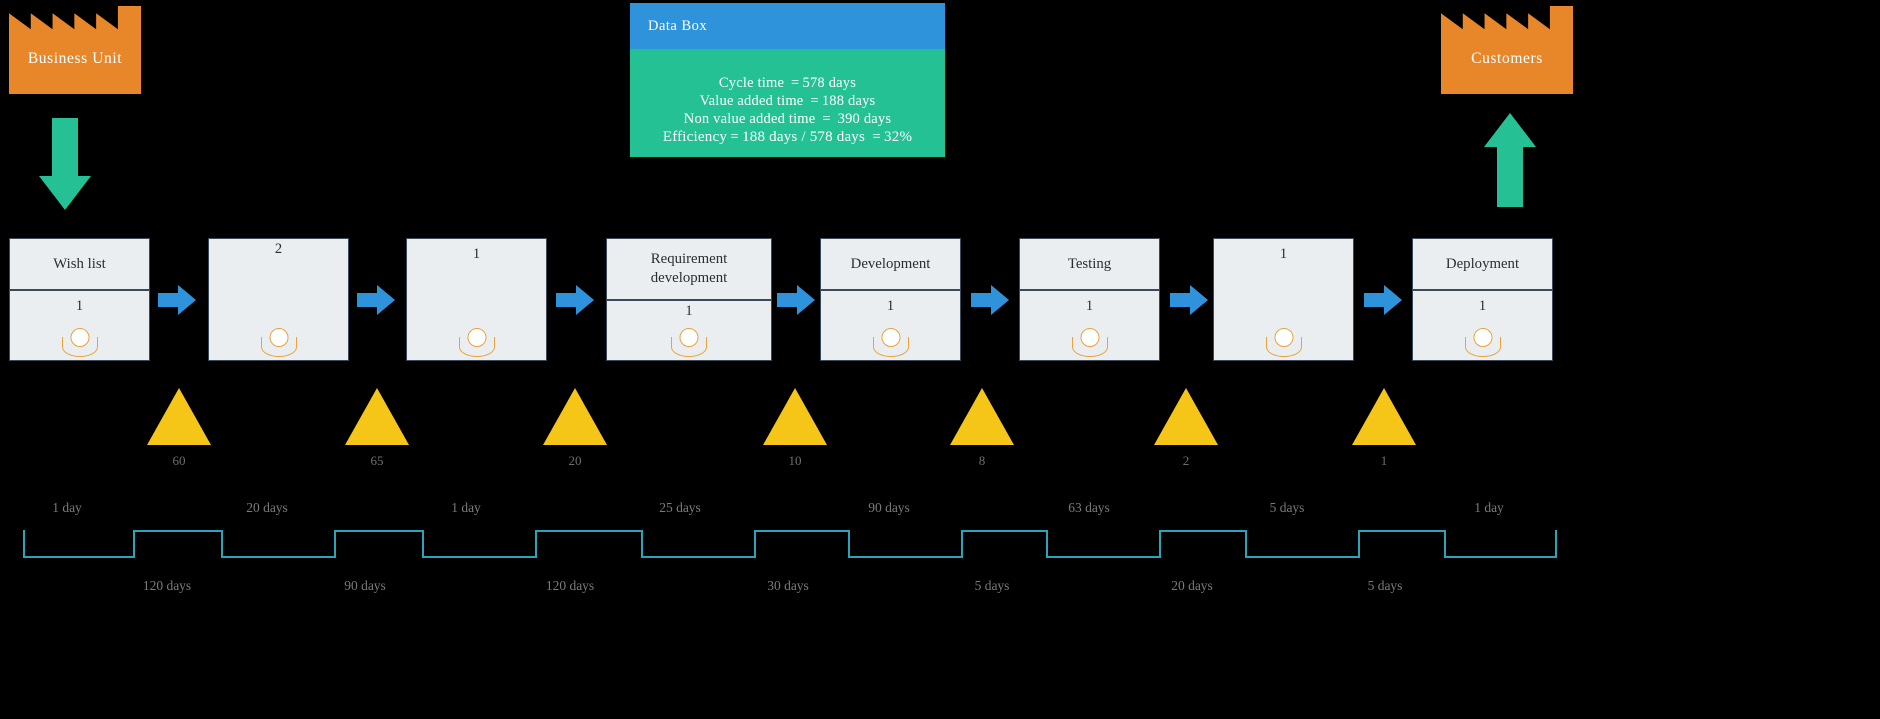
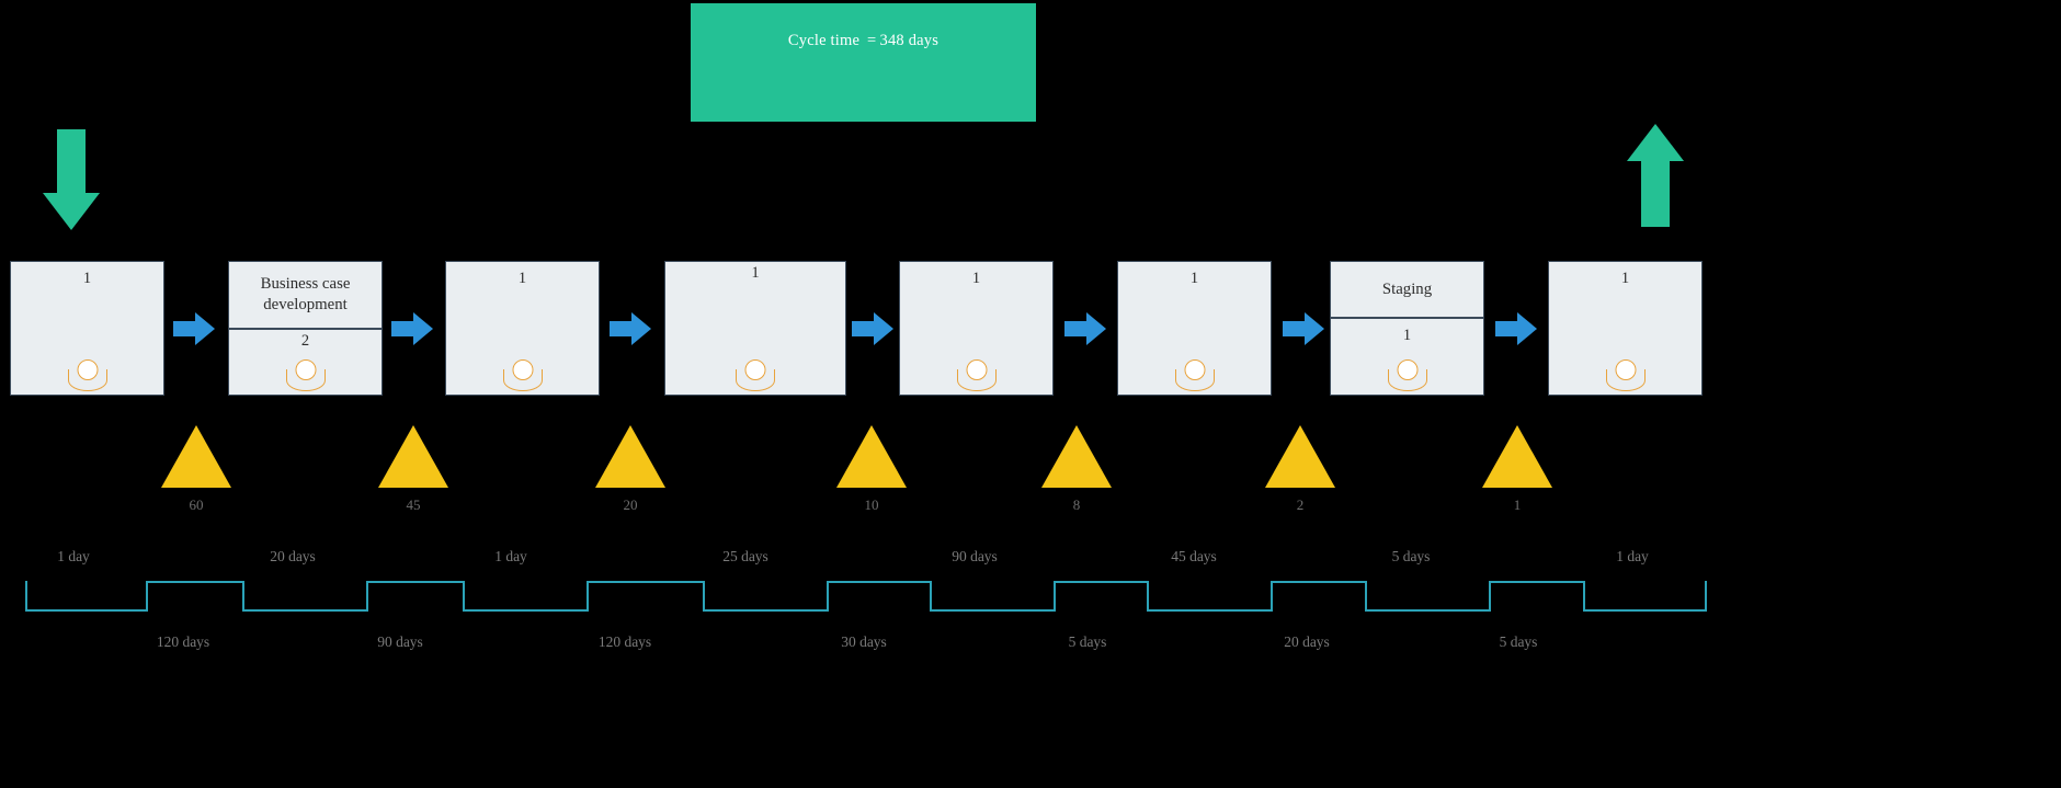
- Business Unit
- Customers
- Data Box
- Cycle time = 578 days
+ Cycle time = 348 days
- Value added time = 188 days
- Non value added time = 390 days
- Efficiency = 188 days / 578 days = 32%
- Wish list
  1
+ Business case development
  2
  1
- Requirement development
  1
- Development
  1
- Testing
  1
+ Staging
  1
- Deployment
  1
  60
- 65
+ 45
  20
  10
  8
  2
  1
  1 day
  20 days
  1 day
  25 days
  90 days
- 63 days
+ 45 days
  5 days
  1 day
  120 days
  90 days
  120 days
  30 days
  5 days
  20 days
  5 days
